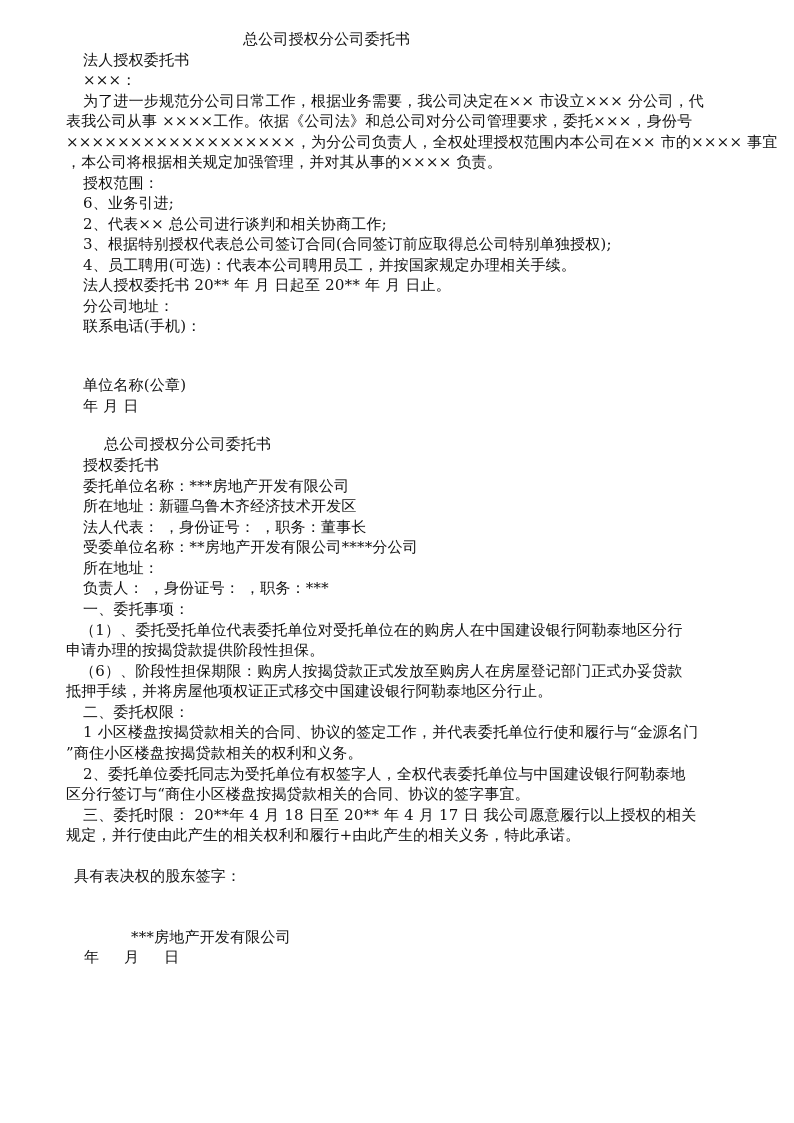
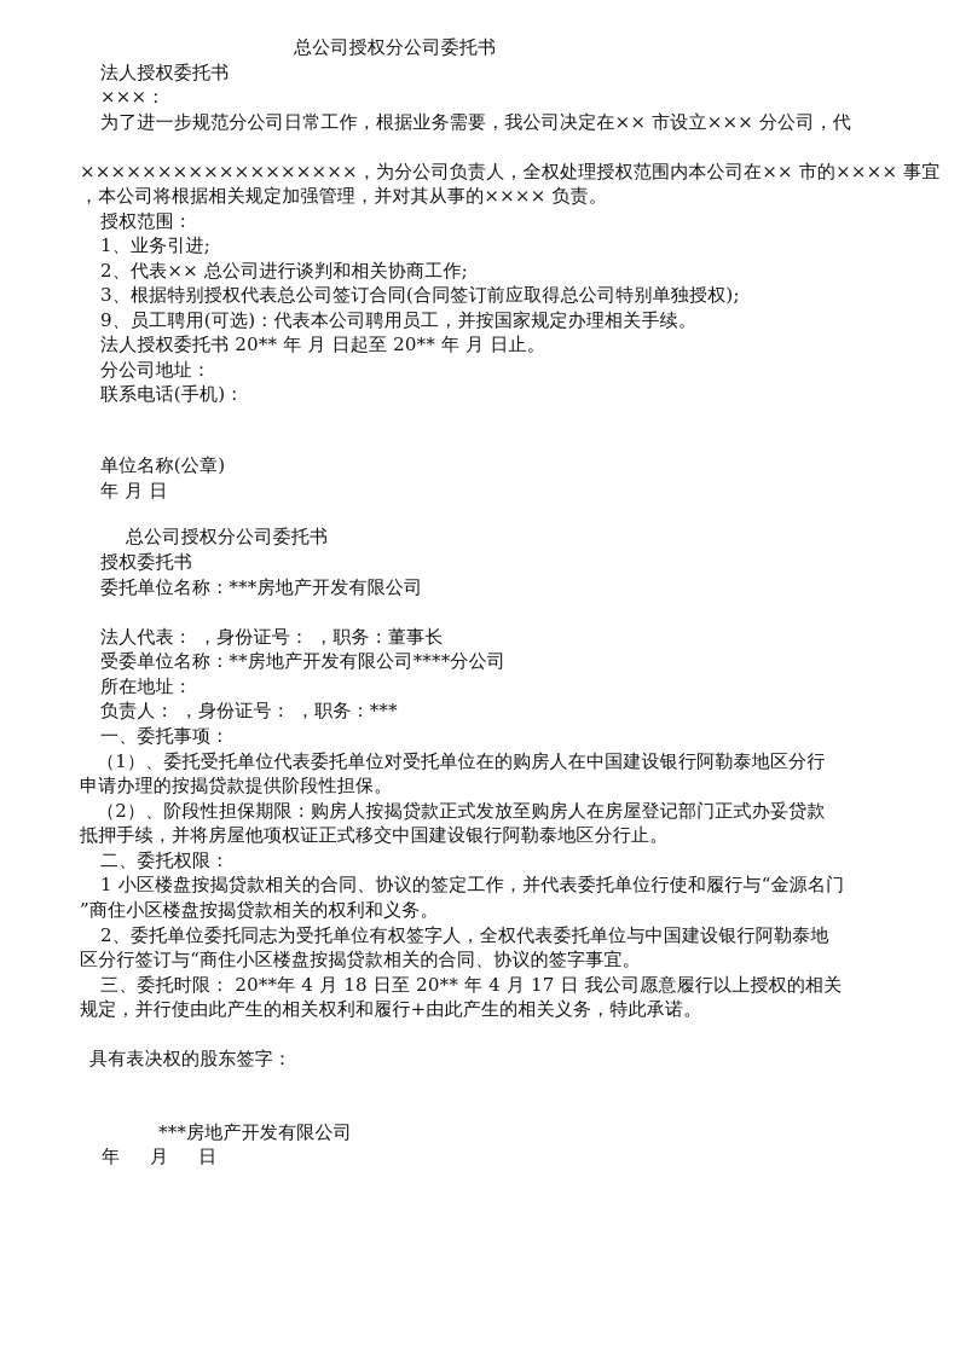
  总公司授权分公司委托书
  法人授权委托书
  ×××：
  为了进一步规范分公司日常工作，根据业务需要，我公司决定在×× 市设立××× 分公司，代
- 表我公司从事 ××××工作。依据《公司法》和总公司对分公司管理要求，委托×××，身份号
  ××××××××××××××××××，为分公司负责人，全权处理授权范围内本公司在×× 市的×××× 事宜
  ，本公司将根据相关规定加强管理，并对其从事的×××× 负责。
  授权范围：
- 6、业务引进;
+ 1、业务引进;
  2、代表×× 总公司进行谈判和相关协商工作;
  3、根据特别授权代表总公司签订合同(合同签订前应取得总公司特别单独授权);
- 4、员工聘用(可选)：代表本公司聘用员工，并按国家规定办理相关手续。
+ 9、员工聘用(可选)：代表本公司聘用员工，并按国家规定办理相关手续。
  法人授权委托书 20** 年 月 日起至 20** 年 月 日止。
  分公司地址：
  联系电话(手机)：
  单位名称(公章)
  年 月 日
  总公司授权分公司委托书
  授权委托书
  委托单位名称：***房地产开发有限公司
- 所在地址：新疆乌鲁木齐经济技术开发区
  法人代表： ，身份证号： ，职务：董事长
  受委单位名称：**房地产开发有限公司****分公司
  所在地址：
  负责人： ，身份证号： ，职务：***
  一、委托事项：
  （1）、委托受托单位代表委托单位对受托单位在的购房人在中国建设银行阿勒泰地区分行
  申请办理的按揭贷款提供阶段性担保。
- （6）、阶段性担保期限：购房人按揭贷款正式发放至购房人在房屋登记部门正式办妥贷款
+ （2）、阶段性担保期限：购房人按揭贷款正式发放至购房人在房屋登记部门正式办妥贷款
  抵押手续，并将房屋他项权证正式移交中国建设银行阿勒泰地区分行止。
  二、委托权限：
  1 小区楼盘按揭贷款相关的合同、协议的签定工作，并代表委托单位行使和履行与“金源名门
  ”商住小区楼盘按揭贷款相关的权利和义务。
  2、委托单位委托同志为受托单位有权签字人，全权代表委托单位与中国建设银行阿勒泰地
  区分行签订与“商住小区楼盘按揭贷款相关的合同、协议的签字事宜。
  三、委托时限： 20**年 4 月 18 日至 20** 年 4 月 17 日 我公司愿意履行以上授权的相关
  规定，并行使由此产生的相关权利和履行+由此产生的相关义务，特此承诺。
  具有表决权的股东签字：
  ***房地产开发有限公司
  年 月 日
